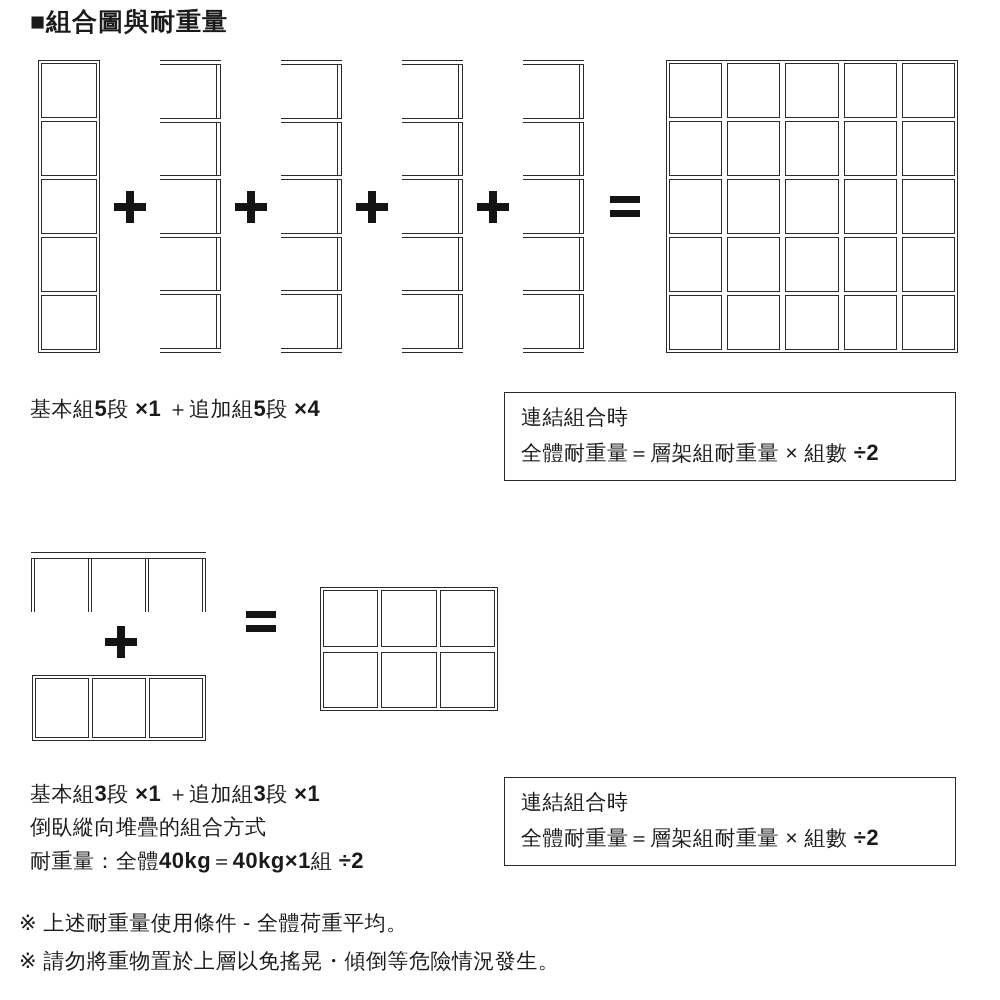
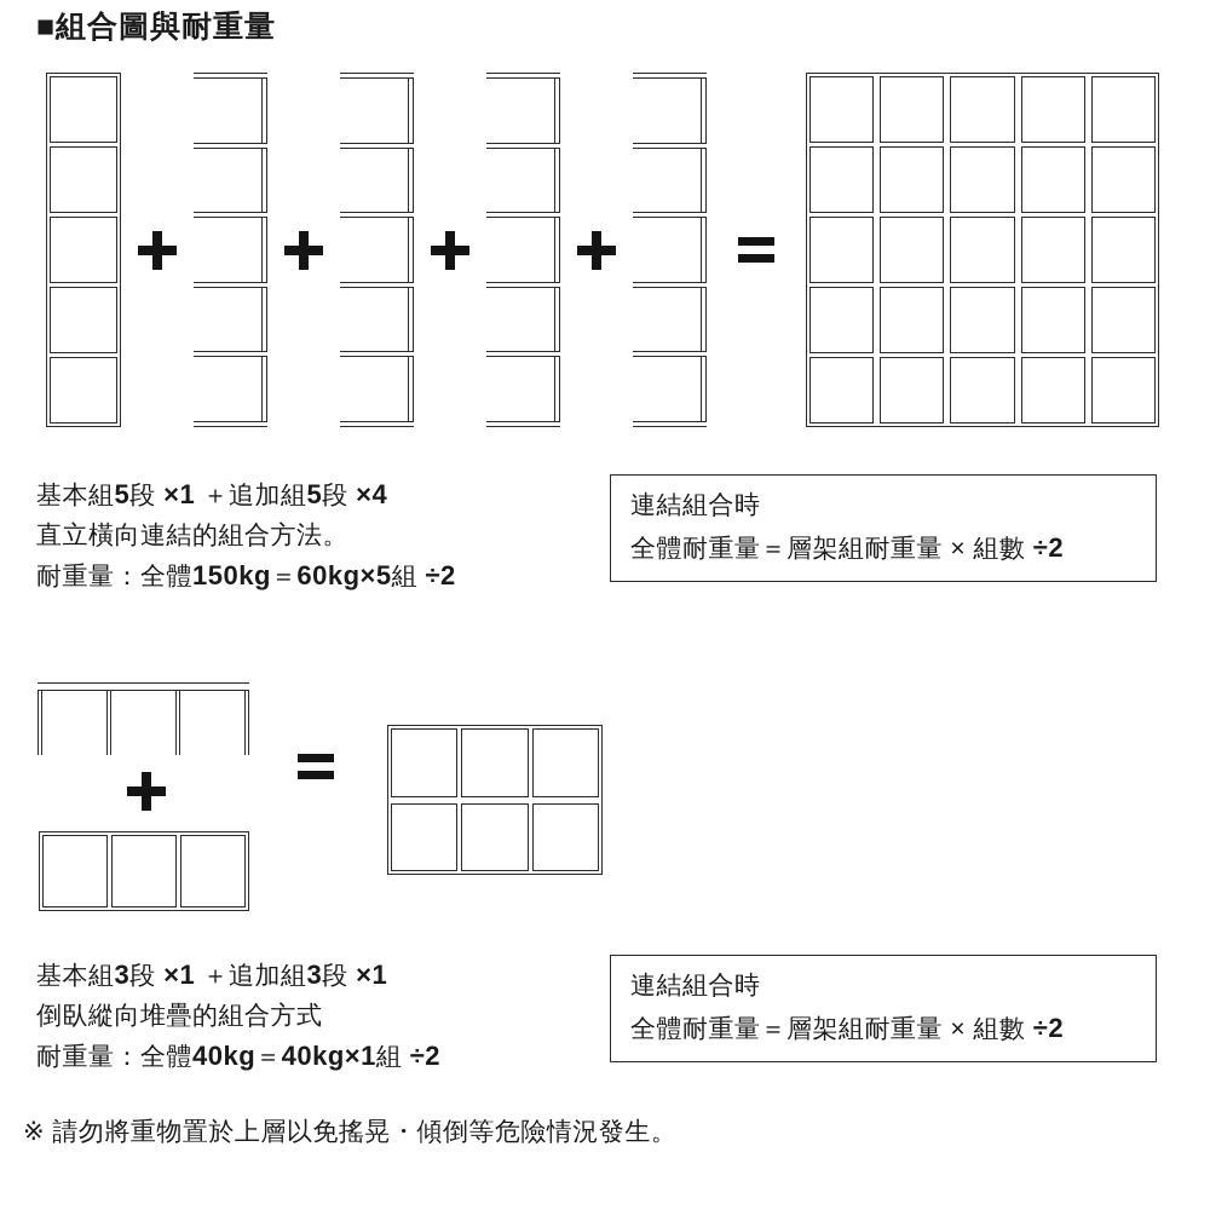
  ■組合圖與耐重量
  基本組5段 ×1 ＋追加組5段 ×4
+ 直立橫向連結的組合方法。
+ 耐重量：全體150kg＝60kg×5組 ÷2
  連結組合時
  全體耐重量＝層架組耐重量 × 組數 ÷2
  基本組3段 ×1 ＋追加組3段 ×1
  倒臥縱向堆疊的組合方式
  耐重量：全體40kg＝40kg×1組 ÷2
  連結組合時
  全體耐重量＝層架組耐重量 × 組數 ÷2
- ※ 上述耐重量使用條件 - 全體荷重平均。
  ※ 請勿將重物置於上層以免搖晃・傾倒等危險情況發生。
